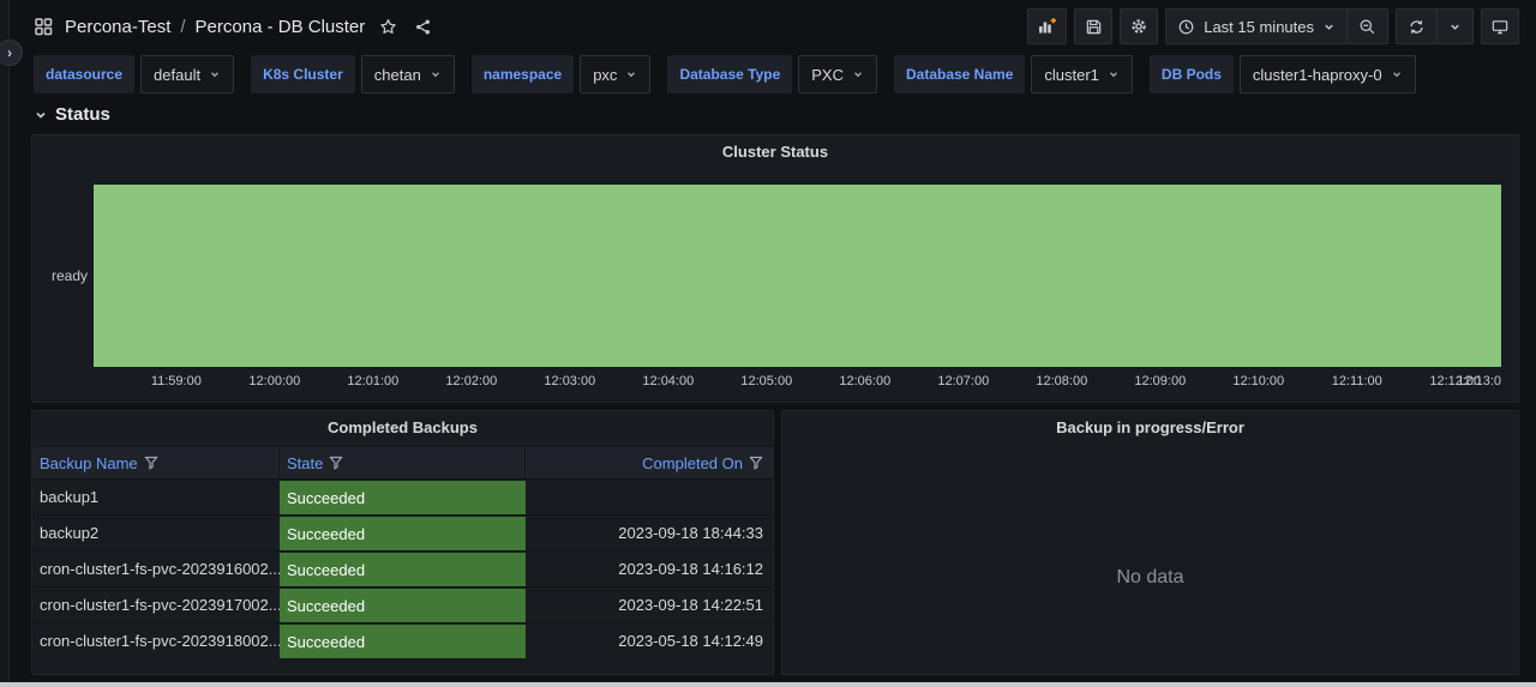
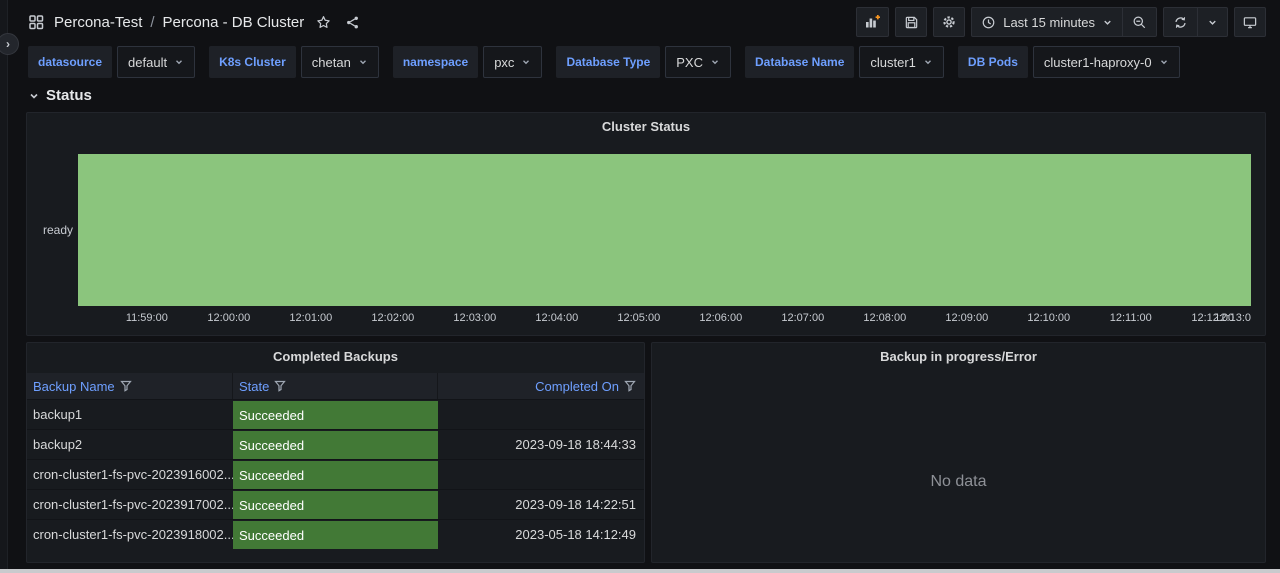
  ›
  Percona-Test
  /
  Percona - DB Cluster
  Last 15 minutes
  datasource
  default
  K8s Cluster
  chetan
  namespace
  pxc
  Database Type
  PXC
  Database Name
  cluster1
  DB Pods
  cluster1-haproxy-0
  Status
  Cluster Status
  ready
  11:59:00
  12:00:00
  12:01:00
  12:02:00
  12:03:00
  12:04:00
  12:05:00
  12:06:00
  12:07:00
  12:08:00
  12:09:00
  12:10:00
  12:11:00
  12:12:00
  12:13:0
  Completed Backups
  Backup Name
  State
  Completed On
  backup1
  Succeeded
  backup2
  Succeeded
  2023-09-18 18:44:33
  cron-cluster1-fs-pvc-2023916002..
  Succeeded
- 2023-09-18 14:16:12
  cron-cluster1-fs-pvc-2023917002..
  Succeeded
  2023-09-18 14:22:51
  cron-cluster1-fs-pvc-2023918002..
  Succeeded
  2023-05-18 14:12:49
  Backup in progress/Error
  No data
